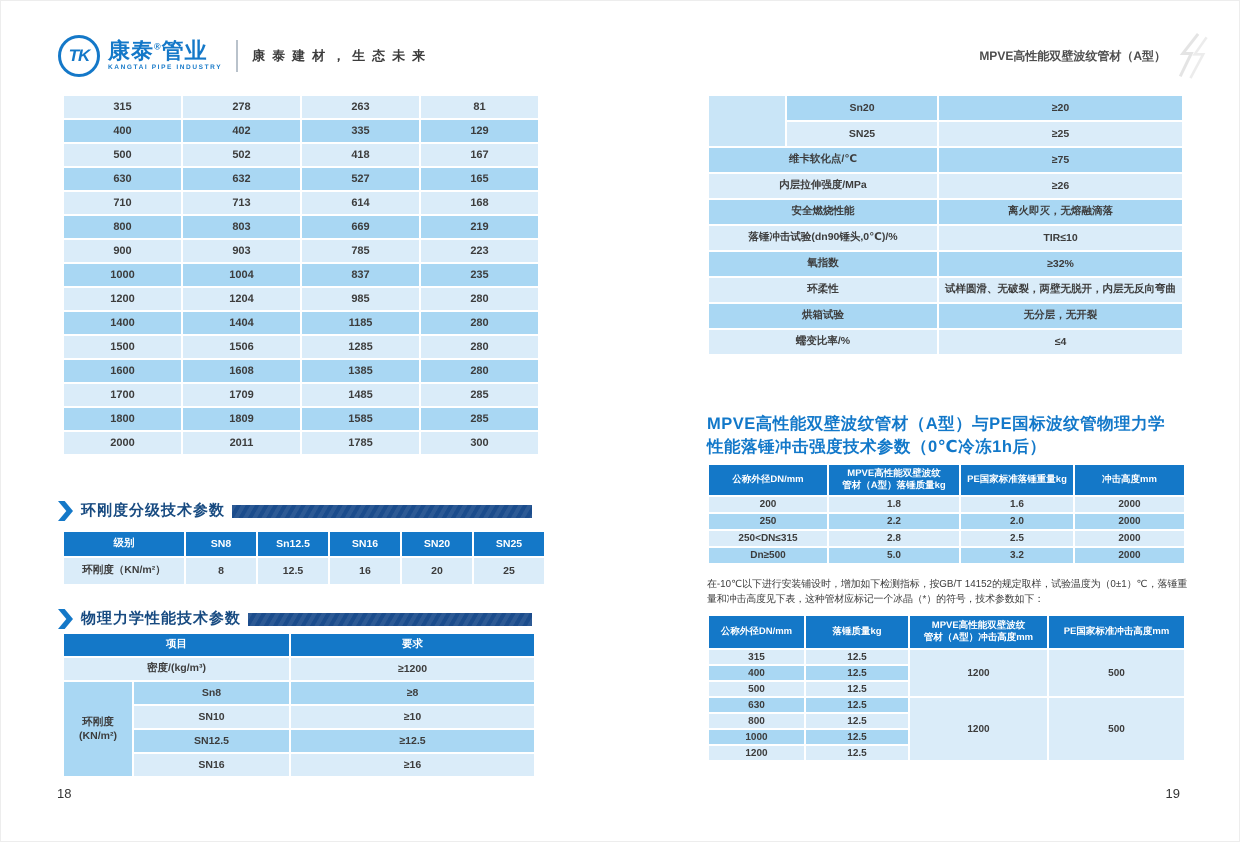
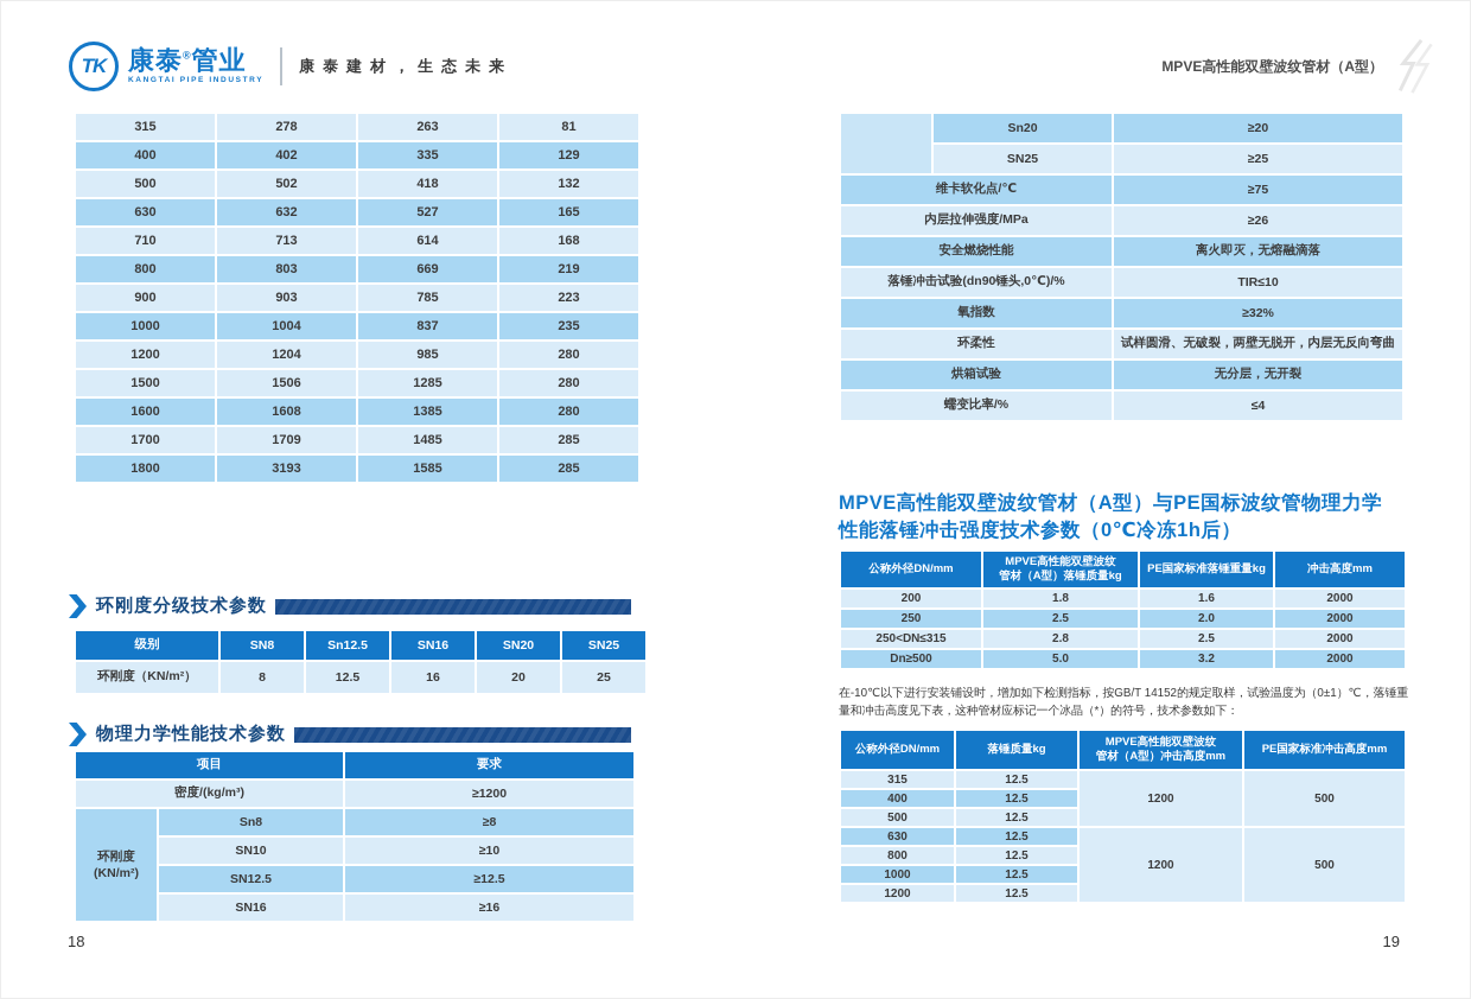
  TK
  康泰®管业
  康泰建材，生态未来
  MPVE高性能双壁波纹管材（A型）
  315	278	263	81
  400	402	335	129
- 500	502	418	167
+ 500	502	418	132
  630	632	527	165
  710	713	614	168
  800	803	669	219
  900	903	785	223
  1000	1004	837	235
  1200	1204	985	280
- 1400	1404	1185	280
  1500	1506	1285	280
  1600	1608	1385	280
  1700	1709	1485	285
- 1800	1809	1585	285
+ 1800	3193	1585	285
- 2000	2011	1785	300
  环刚度分级技术参数
  级别	SN8	Sn12.5	SN16	SN20	SN25
  环刚度（KN/m²）	8	12.5	16	20	25
  物理力学性能技术参数
  项目	要求
  密度/(kg/m³)	≥1200
  环刚度 (KN/m²)	Sn8	≥8
  SN10	≥10
  SN12.5	≥12.5
  SN16	≥16
  18
  	Sn20	≥20
  SN25	≥25
  维卡软化点/℃	≥75
  内层拉伸强度/MPa	≥26
  安全燃烧性能	离火即灭，无熔融滴落
  落锤冲击试验(dn90锤头,0℃)/%	TIR≤10
  氧指数	≥32%
  环柔性	试样圆滑、无破裂，两壁无脱开，内层无反向弯曲
  烘箱试验	无分层，无开裂
  蠕变比率/%	≤4
  MPVE高性能双壁波纹管材（A型）与PE国标波纹管物理力学
  性能落锤冲击强度技术参数（0℃冷冻1h后）
  公称外径DN/mm	MPVE高性能双壁波纹 管材（A型）落锤质量kg	PE国家标准落锤重量kg	冲击高度mm
  200	1.8	1.6	2000
- 250	2.2	2.0	2000
+ 250	2.5	2.0	2000
  250<DN≤315	2.8	2.5	2000
  Dn≥500	5.0	3.2	2000
  在-10℃以下进行安装铺设时，增加如下检测指标，按GB/T 14152的规定取样，试验温度为（0±1）℃，落锤重量和冲击高度见下表，这种管材应标记一个冰晶（*）的符号，技术参数如下：
  公称外径DN/mm	落锤质量kg	MPVE高性能双壁波纹 管材（A型）冲击高度mm	PE国家标准冲击高度mm
  315	12.5	1200	500
  400	12.5
  500	12.5
  630	12.5	1200	500
  800	12.5
  1000	12.5
  1200	12.5
  19
